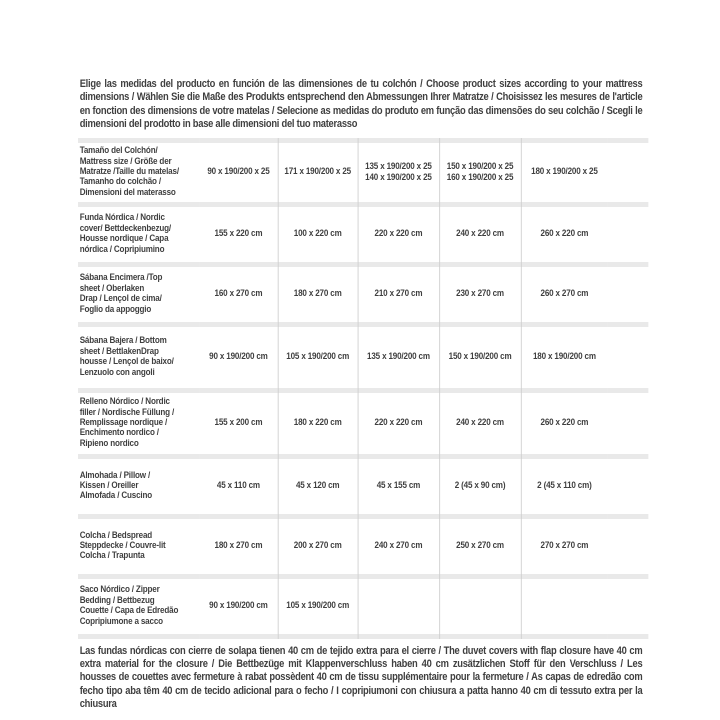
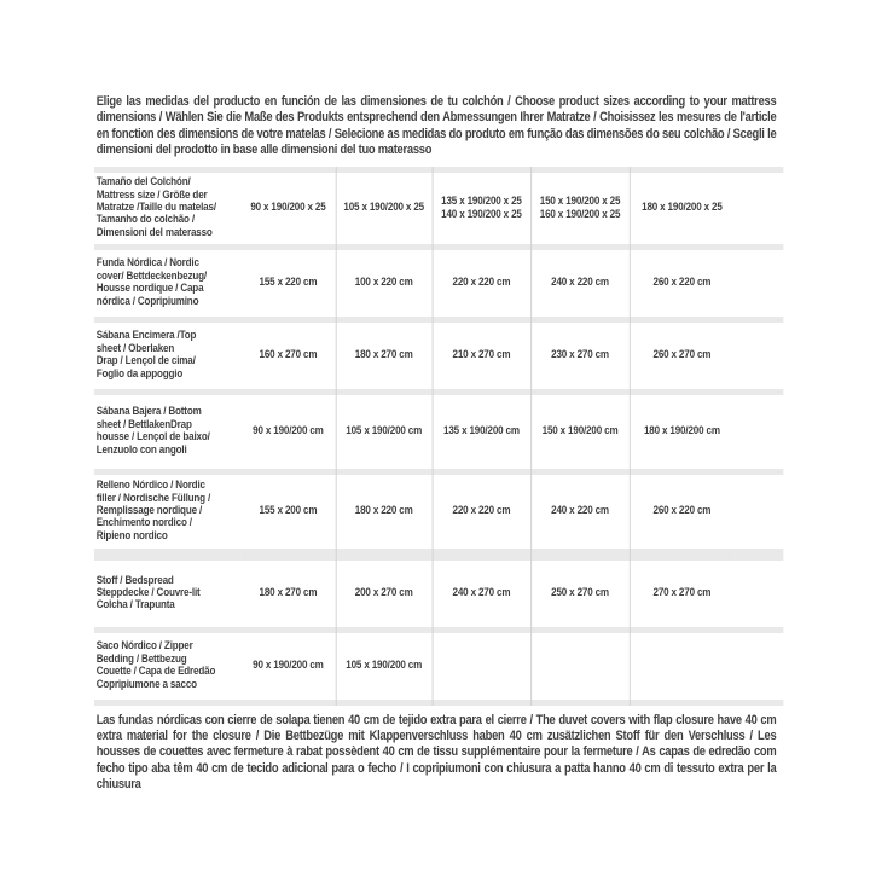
  Elige las medidas del producto en función de las dimensiones de tu colchón / Choose product sizes according to your mattress dimensions / Wählen Sie die Maße des Produkts entsprechend den Abmessungen Ihrer Matratze / Choisissez les mesures de l'article en fonction des dimensions de votre matelas / Selecione as medidas do produto em função das dimensões do seu colchão / Scegli le dimensioni del prodotto in base alle dimensioni del tuo materasso
- Tamaño del Colchón/ Mattress size / Größe der Matratze /Taille du matelas/ Tamanho do colchão / Dimensioni del materasso	90 x 190/200 x 25	171 x 190/200 x 25	135 x 190/200 x 25 140 x 190/200 x 25	150 x 190/200 x 25 160 x 190/200 x 25	180 x 190/200 x 25
+ Tamaño del Colchón/ Mattress size / Größe der Matratze /Taille du matelas/ Tamanho do colchão / Dimensioni del materasso	90 x 190/200 x 25	105 x 190/200 x 25	135 x 190/200 x 25 140 x 190/200 x 25	150 x 190/200 x 25 160 x 190/200 x 25	180 x 190/200 x 25
  Funda Nórdica / Nordic cover/ Bettdeckenbezug/ Housse nordique / Capa nórdica / Copripiumino	155 x 220 cm	100 x 220 cm	220 x 220 cm	240 x 220 cm	260 x 220 cm
  Sábana Encimera /Top sheet / Oberlaken Drap / Lençol de cima/ Foglio da appoggio	160 x 270 cm	180 x 270 cm	210 x 270 cm	230 x 270 cm	260 x 270 cm
  Sábana Bajera / Bottom sheet / BettlakenDrap housse / Lençol de baixo/ Lenzuolo con angoli	90 x 190/200 cm	105 x 190/200 cm	135 x 190/200 cm	150 x 190/200 cm	180 x 190/200 cm
  Relleno Nórdico / Nordic filler / Nordische Füllung / Remplissage nordique / Enchimento nordico / Ripieno nordico	155 x 200 cm	180 x 220 cm	220 x 220 cm	240 x 220 cm	260 x 220 cm
- Almohada / Pillow / Kissen / Oreiller Almofada / Cuscino	45 x 110 cm	45 x 120 cm	45 x 155 cm	2 (45 x 90 cm)	2 (45 x 110 cm)
- Colcha / Bedspread Steppdecke / Couvre-lit Colcha / Trapunta	180 x 270 cm	200 x 270 cm	240 x 270 cm	250 x 270 cm	270 x 270 cm
+ Stoff / Bedspread Steppdecke / Couvre-lit Colcha / Trapunta	180 x 270 cm	200 x 270 cm	240 x 270 cm	250 x 270 cm	270 x 270 cm
  Saco Nórdico / Zipper Bedding / Bettbezug Couette / Capa de Edredão Copripiumone a sacco	90 x 190/200 cm	105 x 190/200 cm
  Las fundas nórdicas con cierre de solapa tienen 40 cm de tejido extra para el cierre / The duvet covers with flap closure have 40 cm extra material for the closure / Die Bettbezüge mit Klappenverschluss haben 40 cm zusätzlichen Stoff für den Verschluss / Les housses de couettes avec fermeture à rabat possèdent 40 cm de tissu supplémentaire pour la fermeture / As capas de edredão com fecho tipo aba têm 40 cm de tecido adicional para o fecho / I copripiumoni con chiusura a patta hanno 40 cm di tessuto extra per la chiusura
